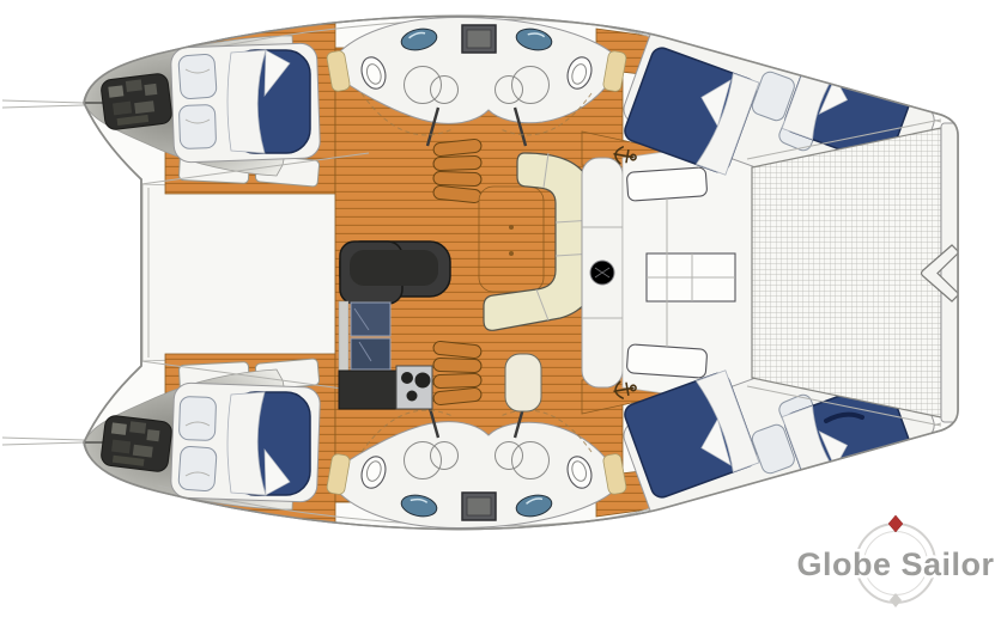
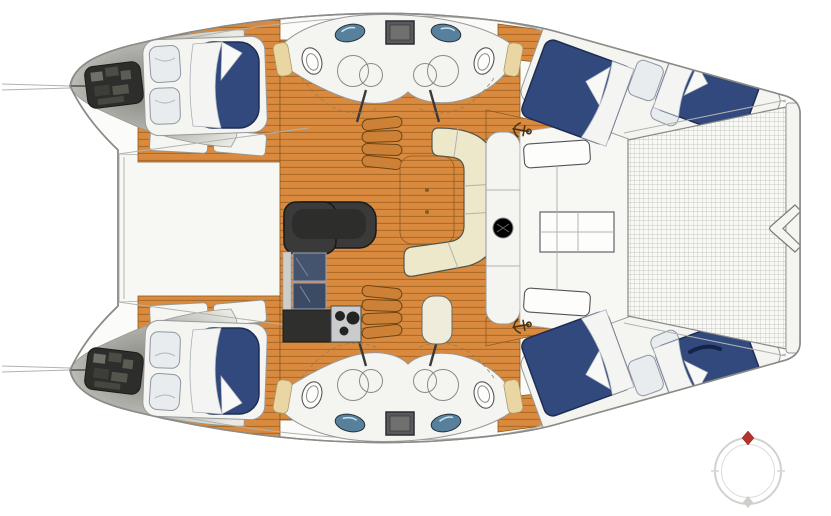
- Globe Sailor
